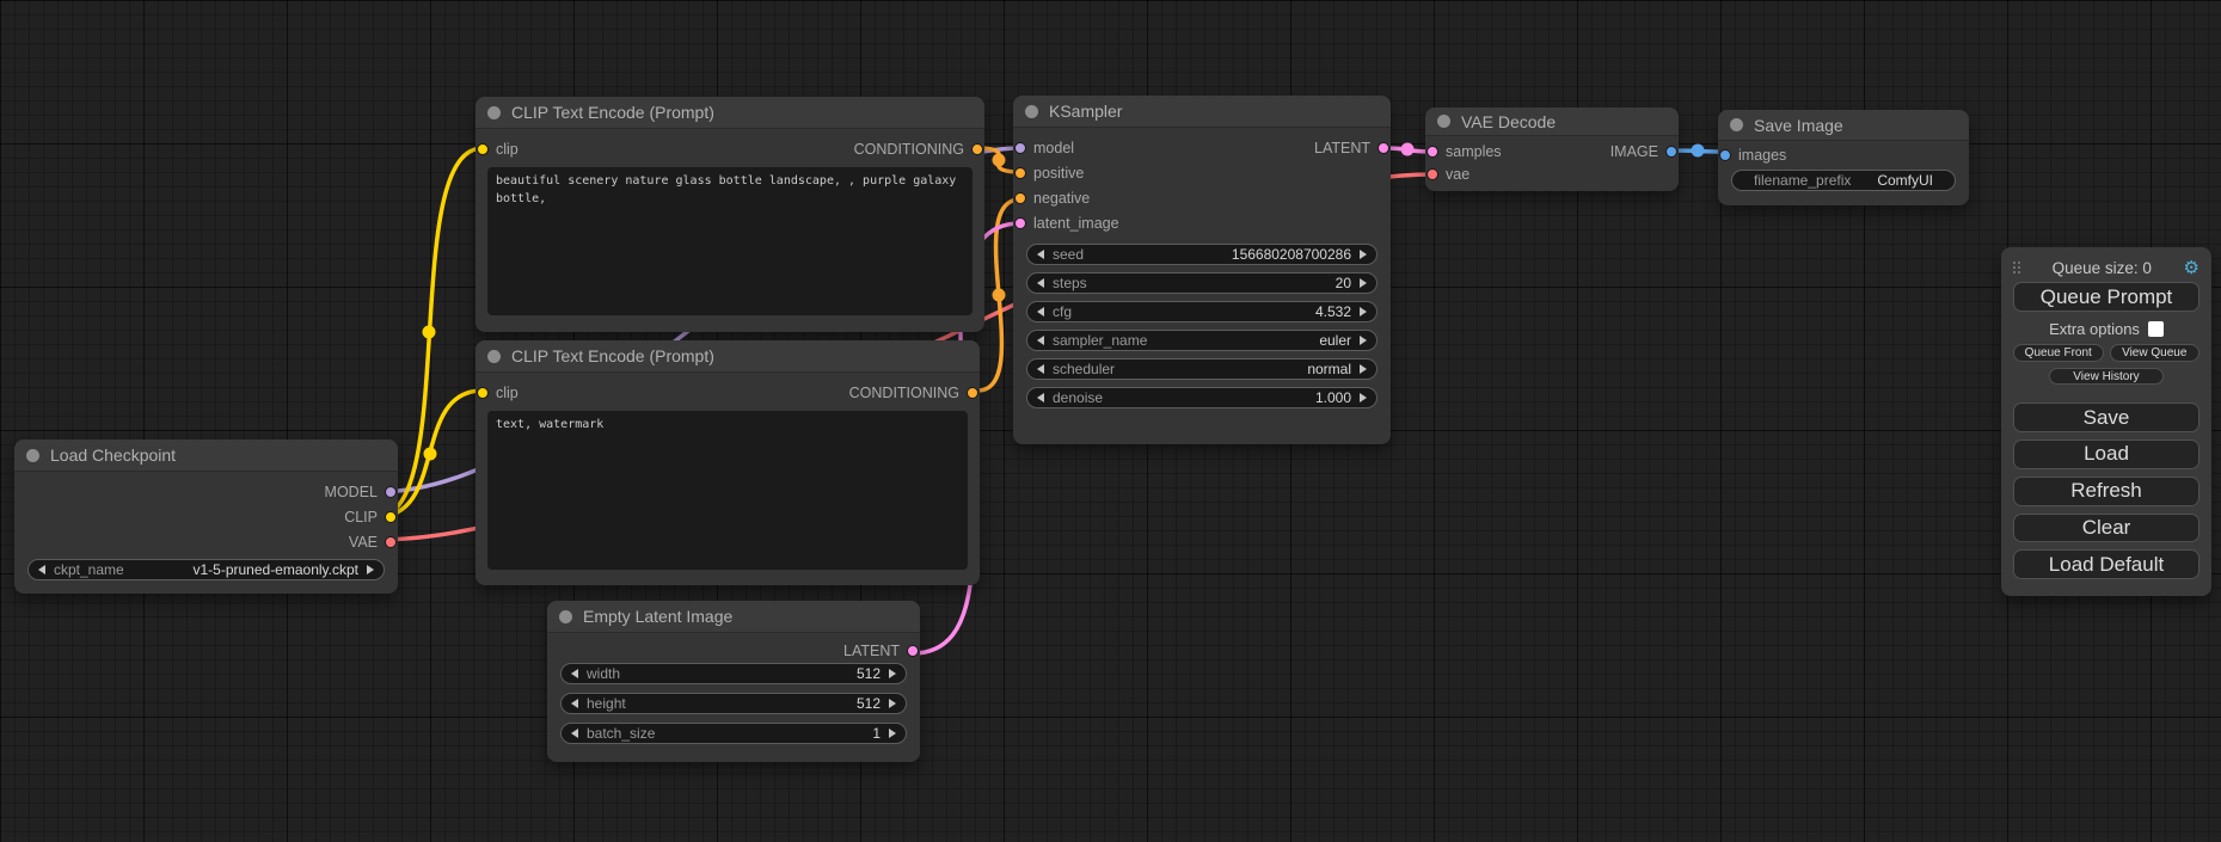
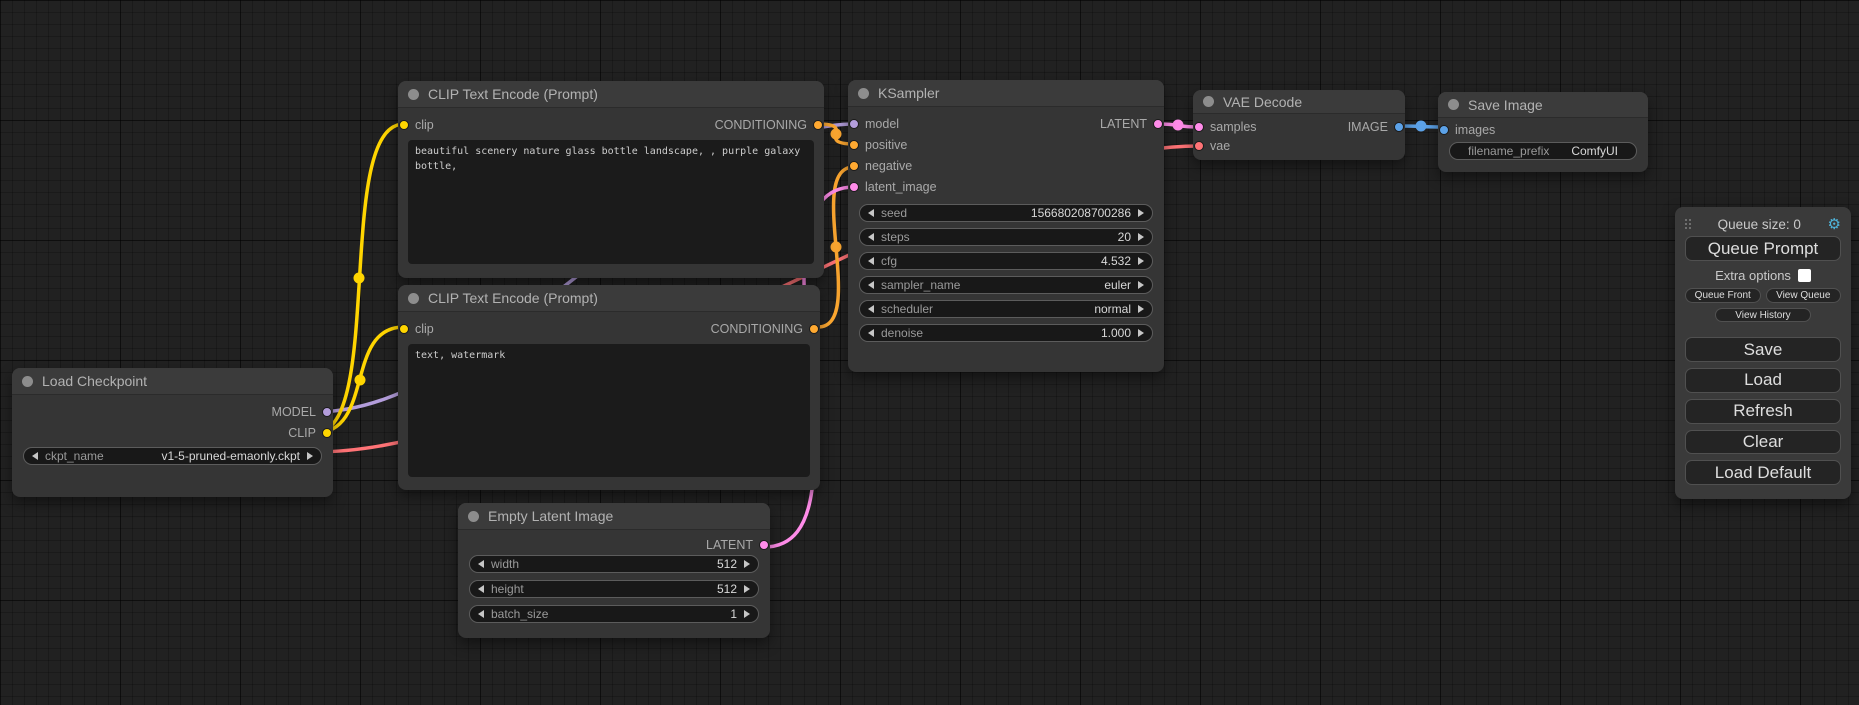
  Load Checkpoint
  MODEL
  CLIP
- VAE
  ckpt_name
  v1-5-pruned-emaonly.ckpt
  CLIP Text Encode (Prompt)
  clip
  CONDITIONING
  beautiful scenery nature glass bottle landscape, , purple galaxy bottle,
  CLIP Text Encode (Prompt)
  clip
  CONDITIONING
  text, watermark
  KSampler
  model
  LATENT
  positive
  negative
  latent_image
  seed
  156680208700286
  steps
  20
  cfg
  4.532
  sampler_name
  euler
  scheduler
  normal
  denoise
  1.000
  Empty Latent Image
  LATENT
  width
  512
  height
  512
  batch_size
  1
  VAE Decode
  samples
  IMAGE
  vae
  Save Image
  images
  filename_prefix
  ComfyUI
  Queue size: 0
  ⚙
  Queue Prompt
  Extra options
  Queue Front
  View Queue
  View History
  Save
  Load
  Refresh
  Clear
  Load Default
